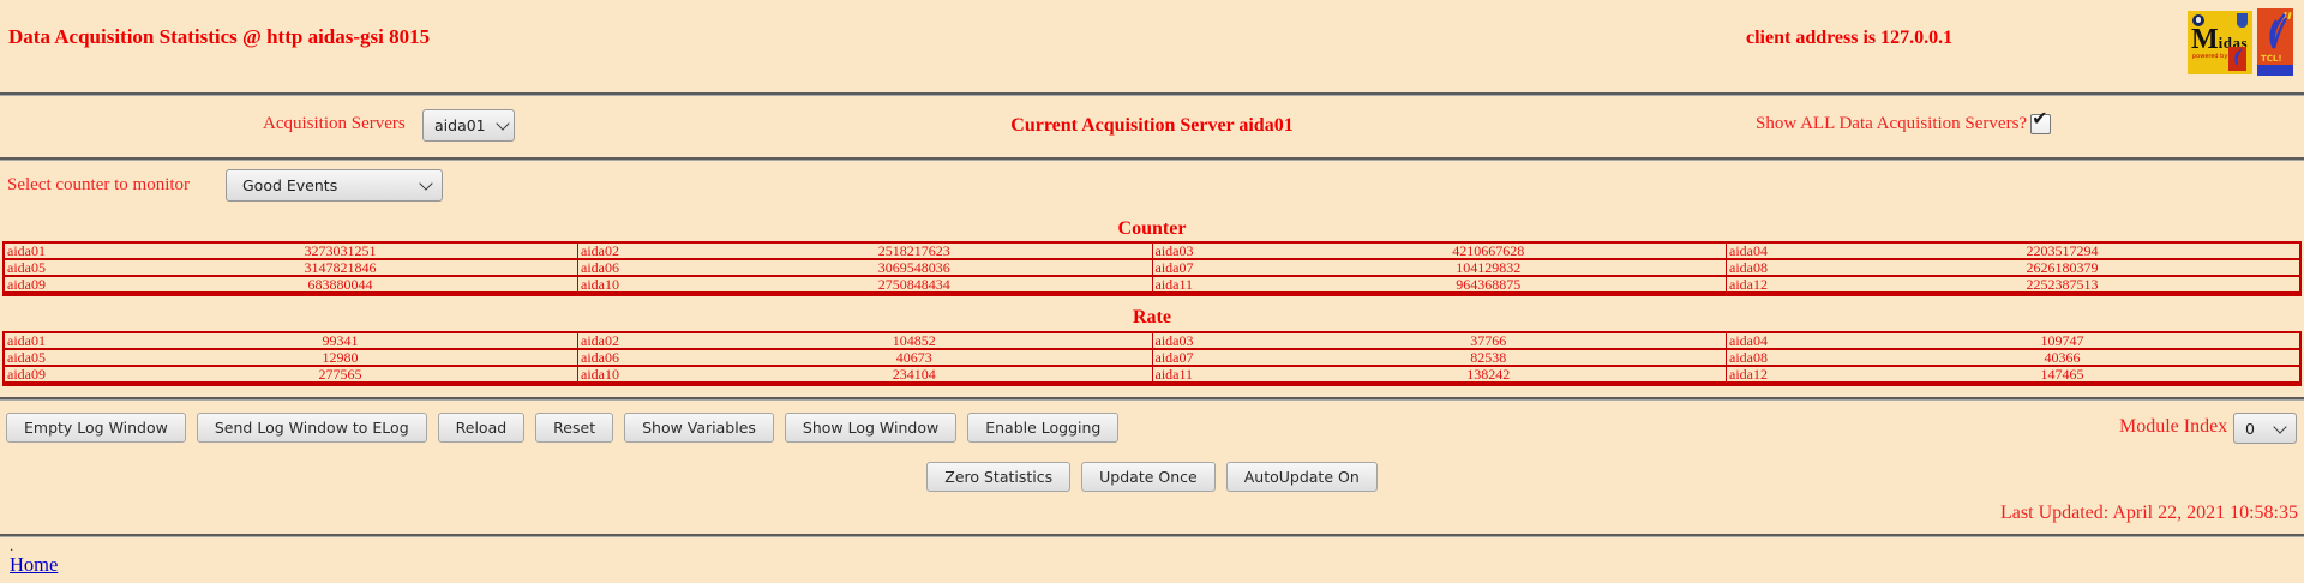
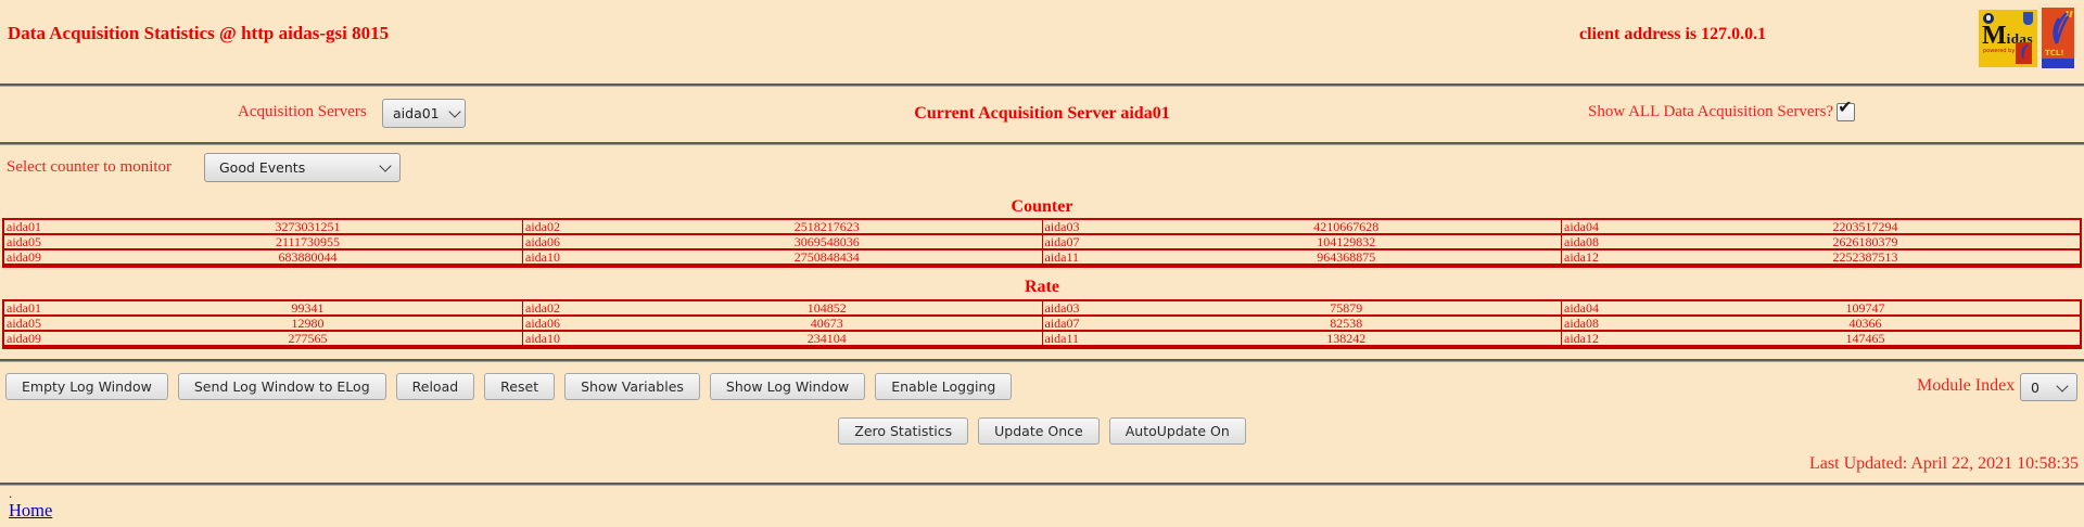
  Data Acquisition Statistics @ http aidas-gsi 8015
  client address is 127.0.0.1
  Midas
  TCL!
  Acquisition Servers
  aida01
  Current Acquisition Server aida01
  Show ALL Data Acquisition Servers?
  ✔
  Select counter to monitor
  Good Events
  Counter
  aida01 3273031251	aida02 2518217623	aida03 4210667628	aida04 2203517294
- aida05 3147821846	aida06 3069548036	aida07 104129832	aida08 2626180379
+ aida05 2111730955	aida06 3069548036	aida07 104129832	aida08 2626180379
  aida09 683880044	aida10 2750848434	aida11 964368875	aida12 2252387513
  Rate
- aida01 99341	aida02 104852	aida03 37766	aida04 109747
+ aida01 99341	aida02 104852	aida03 75879	aida04 109747
  aida05 12980	aida06 40673	aida07 82538	aida08 40366
  aida09 277565	aida10 234104	aida11 138242	aida12 147465
  Empty Log Window
  Send Log Window to ELog
  Reload
  Reset
  Show Variables
  Show Log Window
  Enable Logging
  Module Index
  0
  Zero Statistics
  Update Once
  AutoUpdate On
  Last Updated: April 22, 2021 10:58:35
  .
  Home
